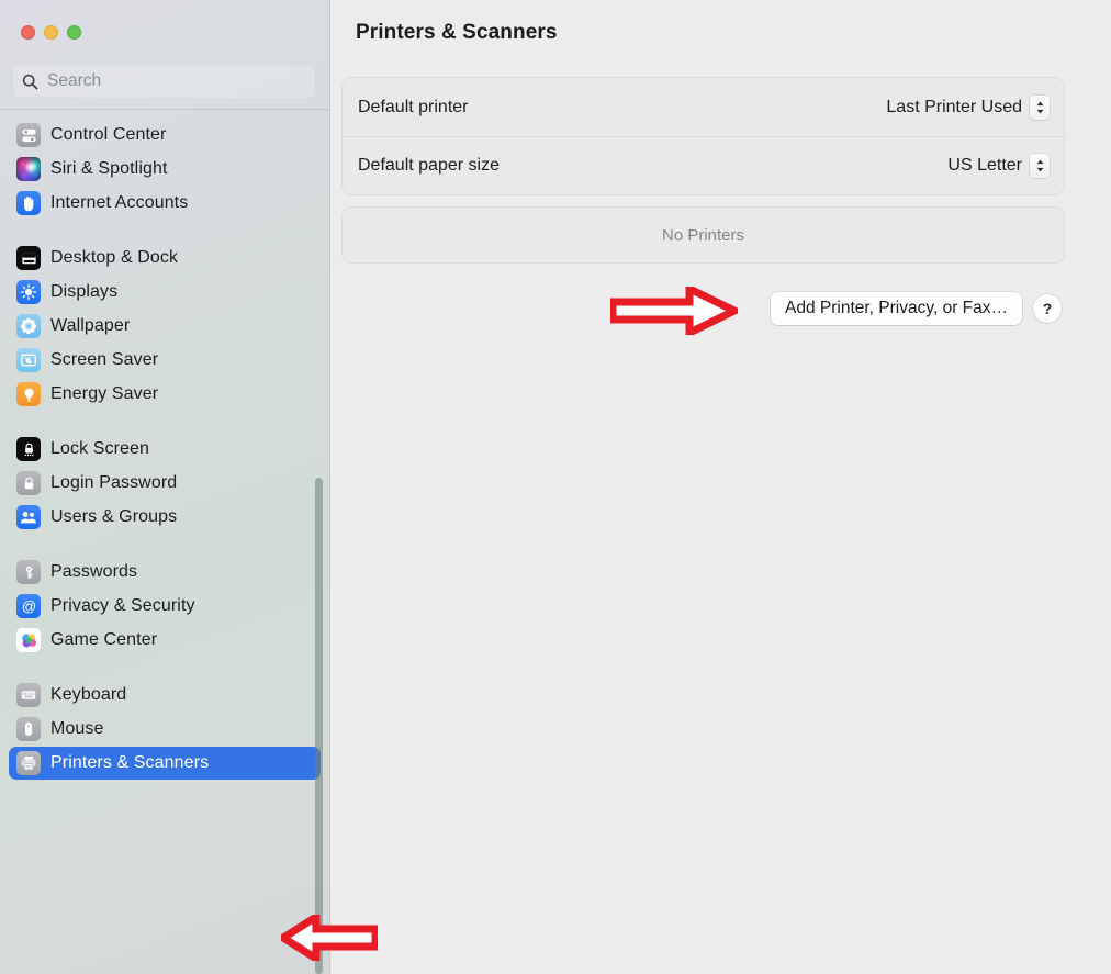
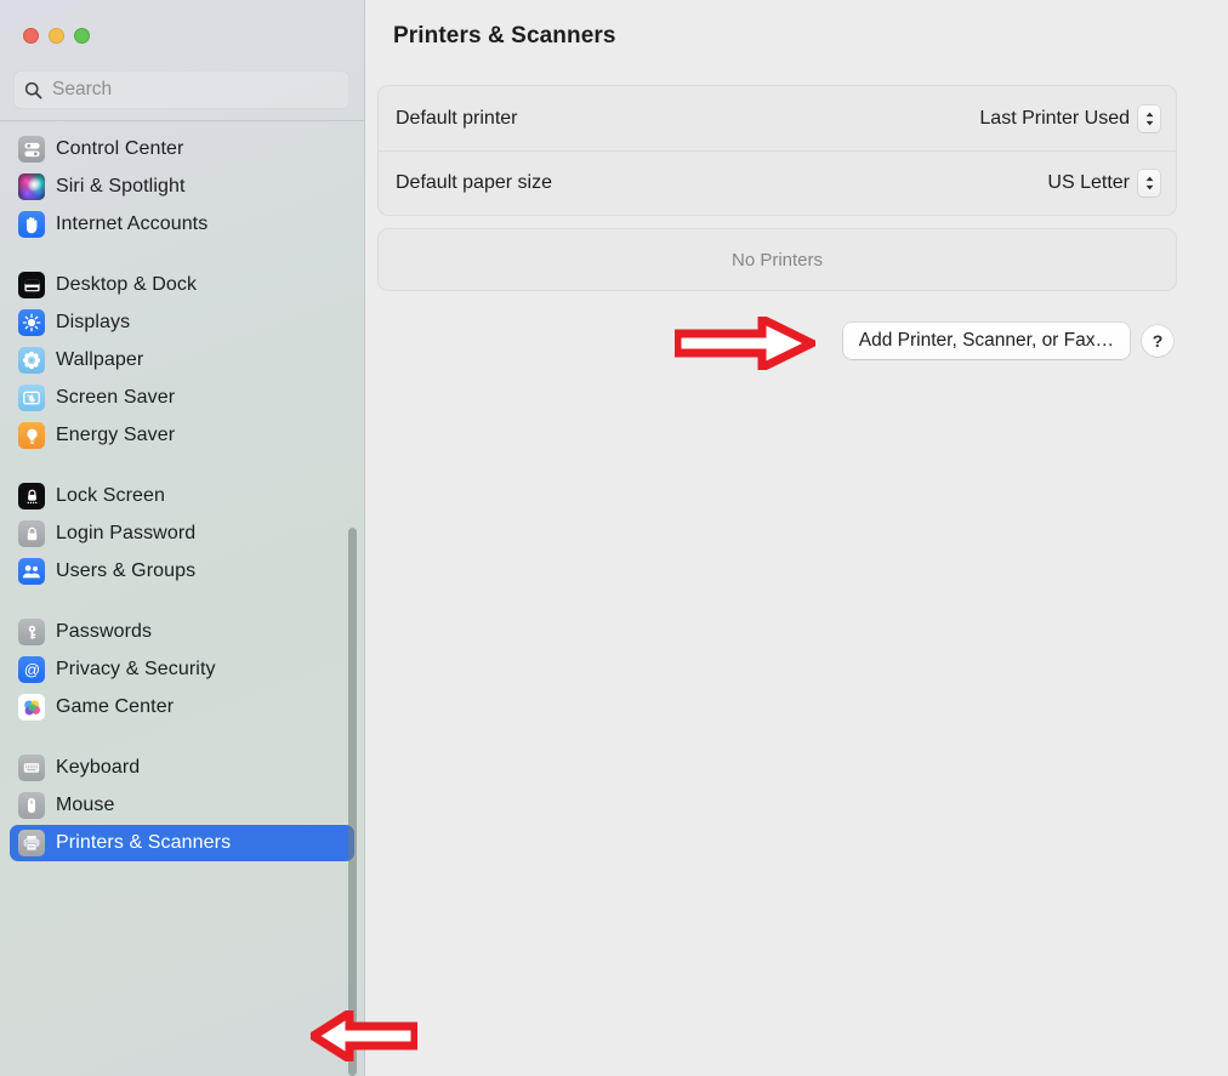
  Search
  Control Center
  Siri & Spotlight
  Internet Accounts
  Desktop & Dock
  Displays
  Wallpaper
  Screen Saver
  Energy Saver
  Lock Screen
  Login Password
  Users & Groups
  Passwords
  @
  Privacy & Security
  Game Center
  Keyboard
  Mouse
  Printers & Scanners
  Printers & Scanners
  Default printer
  Last Printer Used
  Default paper size
  US Letter
  No Printers
- Add Printer, Privacy, or Fax…
+ Add Printer, Scanner, or Fax…
  ?
